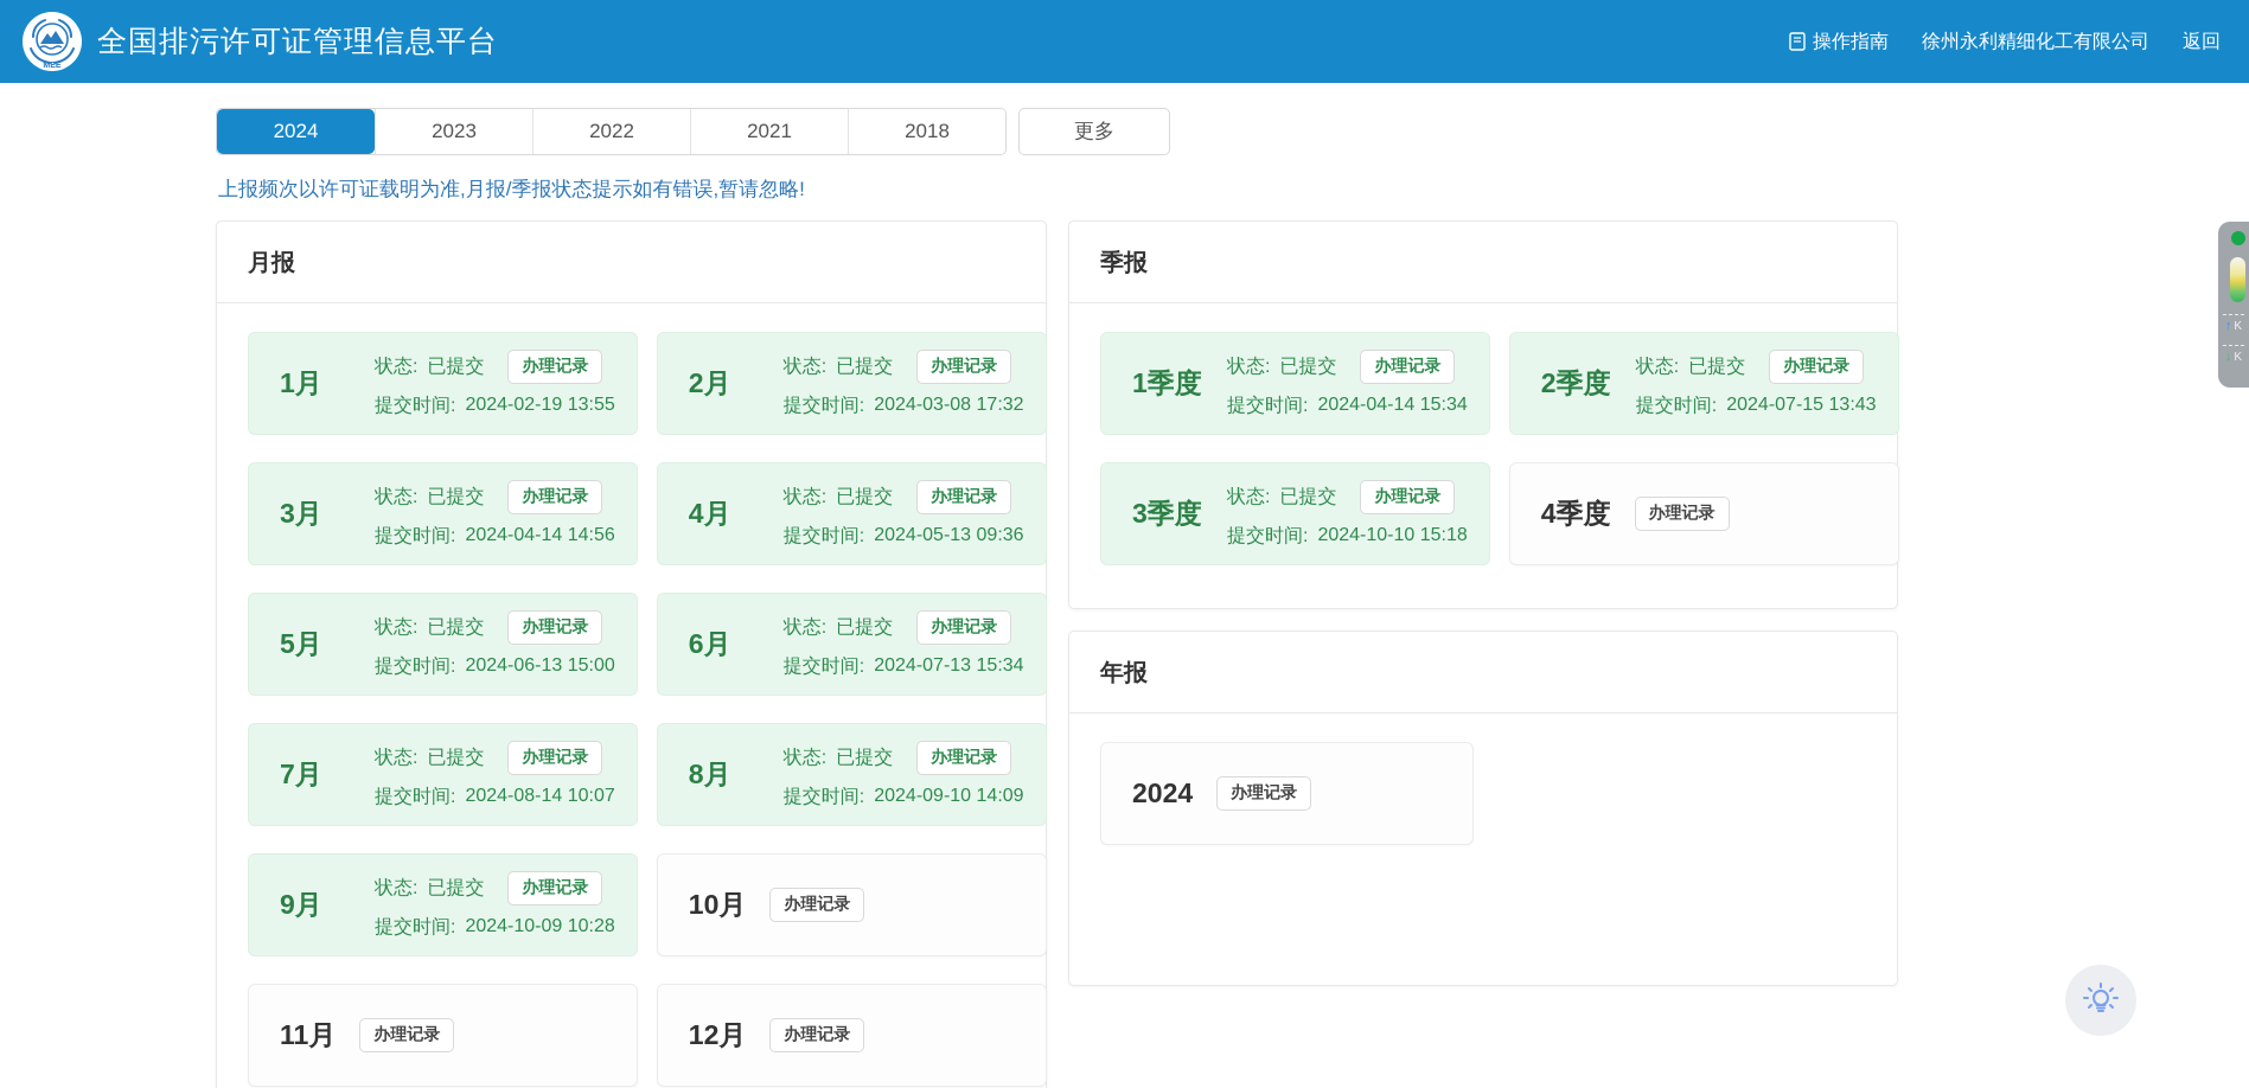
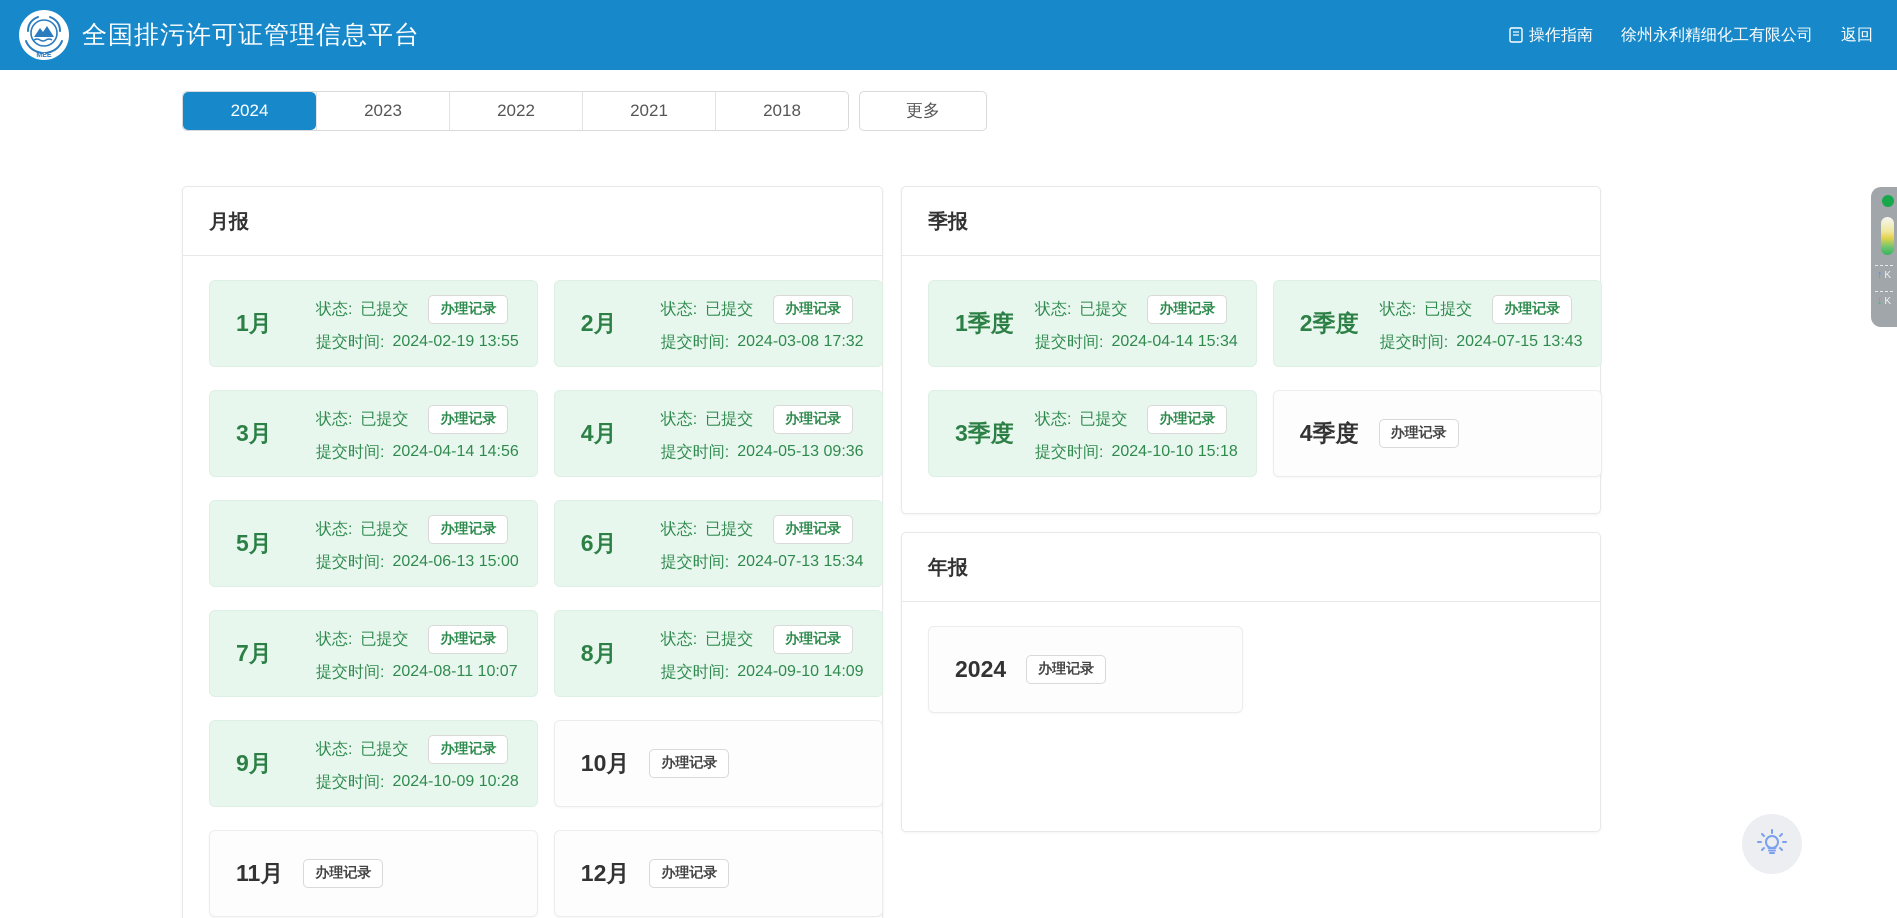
  全国排污许可证管理信息平台
  操作指南
  徐州永利精细化工有限公司
  返回
  2024
  2023
  2022
  2021
  2018
  更多
- 上报频次以许可证载明为准,月报/季报状态提示如有错误,暂请忽略!
  月报
  1月
  状态:
  已提交
  办理记录
  提交时间:
  2024-02-19 13:55
  2月
  状态:
  已提交
  办理记录
  提交时间:
  2024-03-08 17:32
  3月
  状态:
  已提交
  办理记录
  提交时间:
  2024-04-14 14:56
  4月
  状态:
  已提交
  办理记录
  提交时间:
  2024-05-13 09:36
  5月
  状态:
  已提交
  办理记录
  提交时间:
  2024-06-13 15:00
  6月
  状态:
  已提交
  办理记录
  提交时间:
  2024-07-13 15:34
  7月
  状态:
  已提交
  办理记录
  提交时间:
- 2024-08-14 10:07
+ 2024-08-11 10:07
  8月
  状态:
  已提交
  办理记录
  提交时间:
  2024-09-10 14:09
  9月
  状态:
  已提交
  办理记录
  提交时间:
  2024-10-09 10:28
  10月
  办理记录
  11月
  办理记录
  12月
  办理记录
  季报
  1季度
  状态:
  已提交
  办理记录
  提交时间:
  2024-04-14 15:34
  2季度
  状态:
  已提交
  办理记录
  提交时间:
  2024-07-15 13:43
  3季度
  状态:
  已提交
  办理记录
  提交时间:
  2024-10-10 15:18
  4季度
  办理记录
  年报
  2024
  办理记录
  ↑
  K
  ↓
  K
